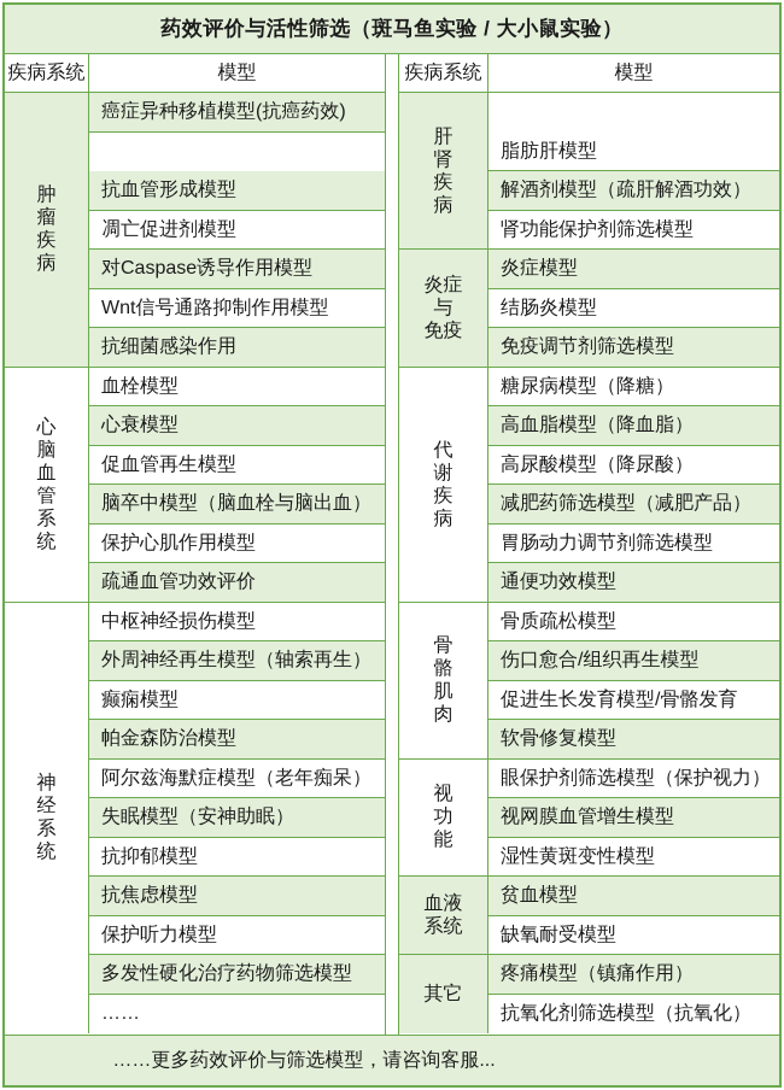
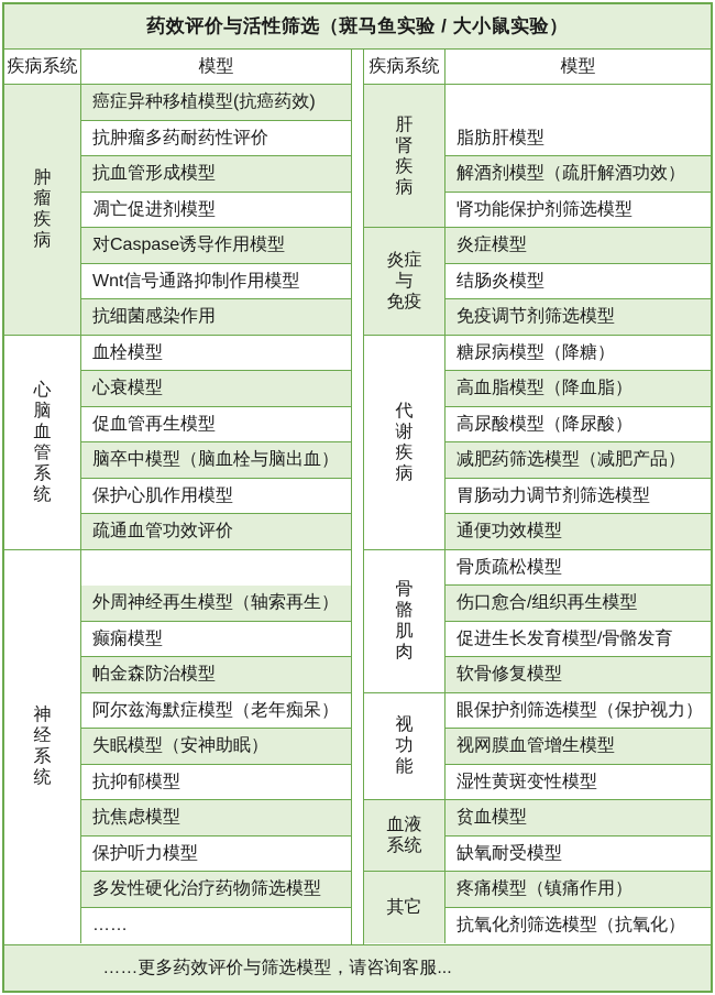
  药效评价与活性筛选（斑马鱼实验 / 大小鼠实验）
  疾病系统
  模型
  肿
  瘤
  疾
  病
  癌症异种移植模型(抗癌药效)
+ 抗肿瘤多药耐药性评价
  抗血管形成模型
  凋亡促进剂模型
  对Caspase诱导作用模型
  Wnt信号通路抑制作用模型
  抗细菌感染作用
  心
  脑
  血
  管
  系
  统
  血栓模型
  心衰模型
  促血管再生模型
  脑卒中模型（脑血栓与脑出血）
  保护心肌作用模型
  疏通血管功效评价
  神
  经
  系
  统
- 中枢神经损伤模型
  外周神经再生模型（轴索再生）
  癫痫模型
  帕金森防治模型
  阿尔兹海默症模型（老年痴呆）
  失眠模型（安神助眠）
  抗抑郁模型
  抗焦虑模型
  保护听力模型
  多发性硬化治疗药物筛选模型
  ……
  疾病系统
  模型
  肝
  肾
  疾
  病
  脂肪肝模型
  解酒剂模型（疏肝解酒功效）
  肾功能保护剂筛选模型
  炎症
  与
  免疫
  炎症模型
  结肠炎模型
  免疫调节剂筛选模型
  代
  谢
  疾
  病
  糖尿病模型（降糖）
  高血脂模型（降血脂）
  高尿酸模型（降尿酸）
  减肥药筛选模型（减肥产品）
  胃肠动力调节剂筛选模型
  通便功效模型
  骨
  骼
  肌
  肉
  骨质疏松模型
  伤口愈合/组织再生模型
  促进生长发育模型/骨骼发育
  软骨修复模型
  视
  功
  能
  眼保护剂筛选模型（保护视力）
  视网膜血管增生模型
  湿性黄斑变性模型
  血液
  系统
  贫血模型
  缺氧耐受模型
  其它
  疼痛模型（镇痛作用）
  抗氧化剂筛选模型（抗氧化）
  ……更多药效评价与筛选模型，请咨询客服...
